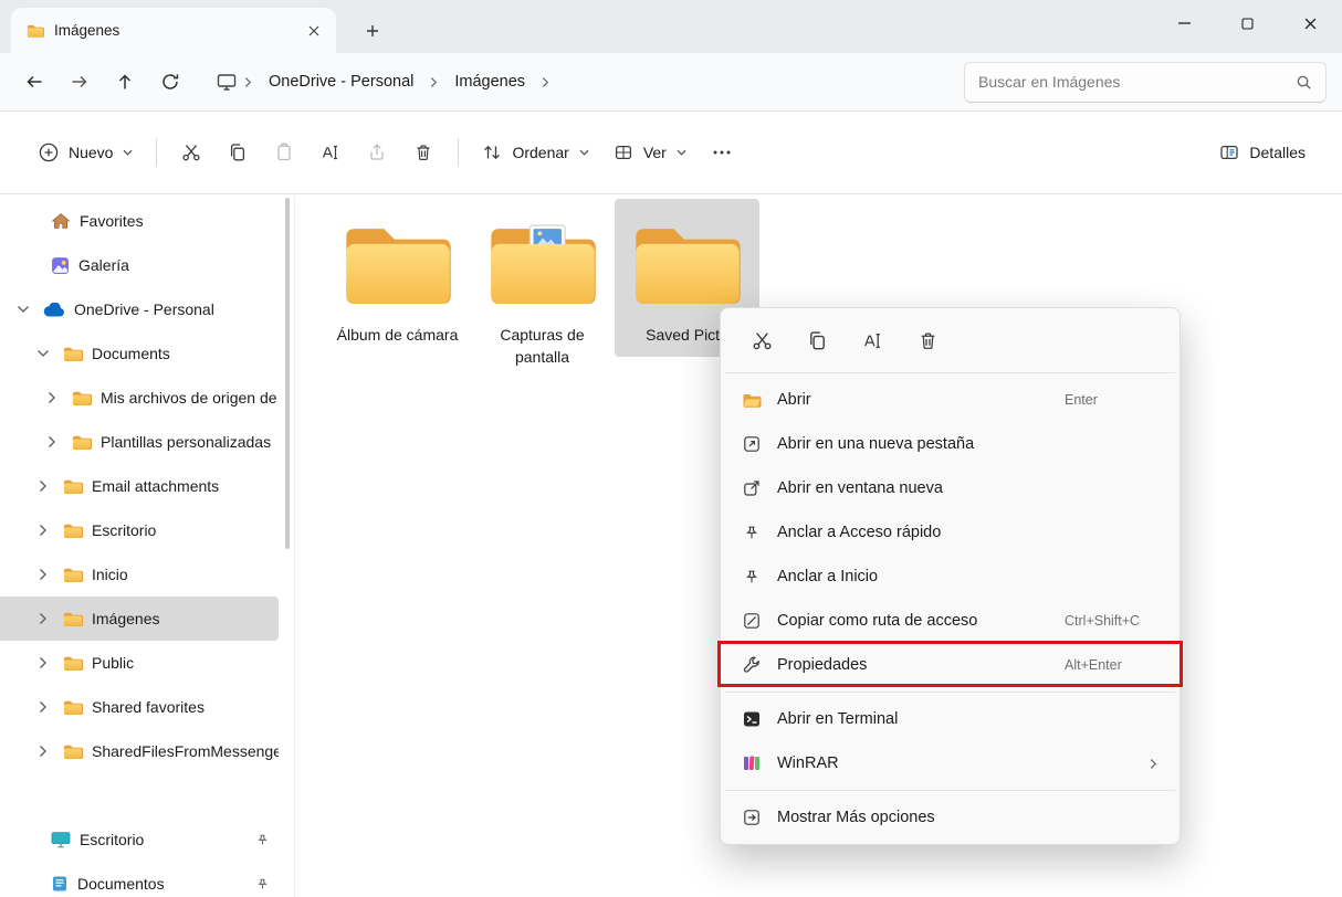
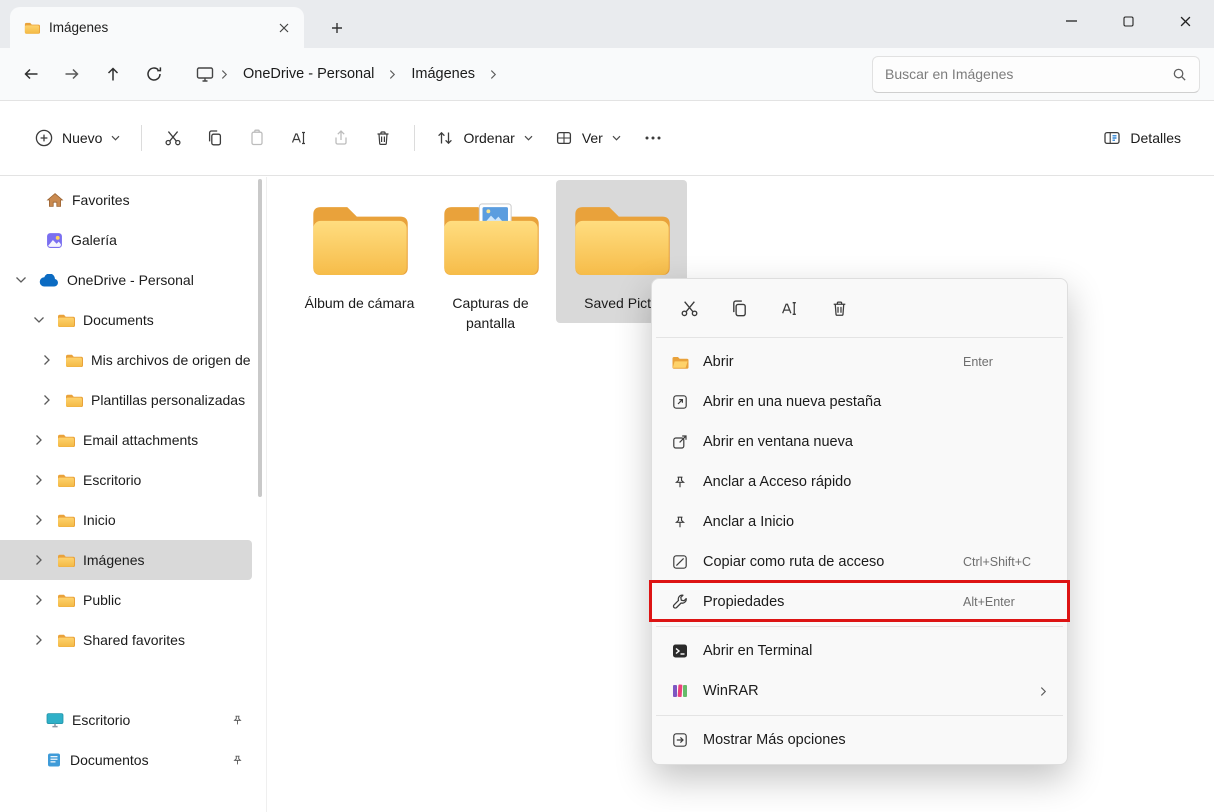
  Imágenes
  OneDrive - Personal
  Imágenes
  Buscar en Imágenes
  Nuevo
  Ordenar
  Ver
  Detalles
  Favorites
  Galería
  OneDrive - Personal
  Documents
  Mis archivos de origen de
  Plantillas personalizadas
  Email attachments
  Escritorio
  Inicio
  Imágenes
  Public
  Shared favorites
- SharedFilesFromMessenge
  Escritorio
  Documentos
  Álbum de cámara
  Capturas de pantalla
  Saved Pict
  Abrir
  Enter
  Abrir en una nueva pestaña
  Abrir en ventana nueva
  Anclar a Acceso rápido
  Anclar a Inicio
  Copiar como ruta de acceso
  Ctrl+Shift+C
  Propiedades
  Alt+Enter
  Abrir en Terminal
  WinRAR
  Mostrar Más opciones
